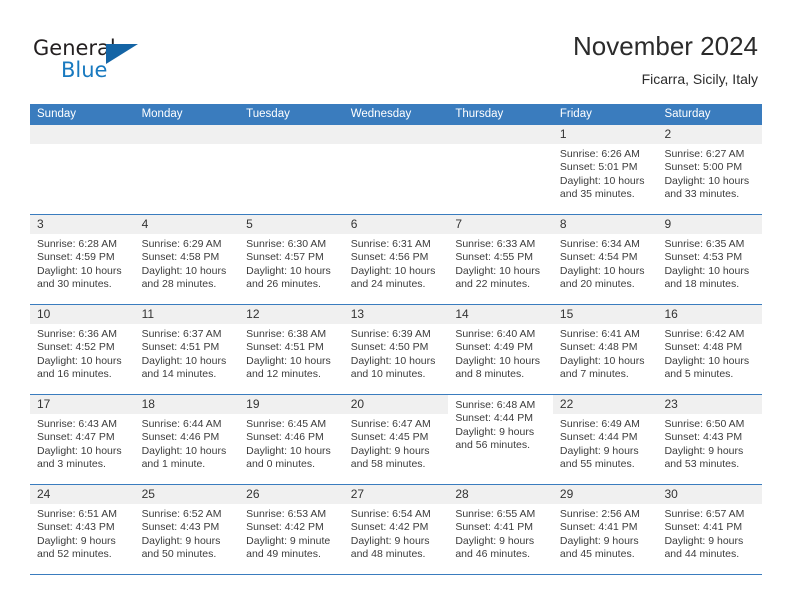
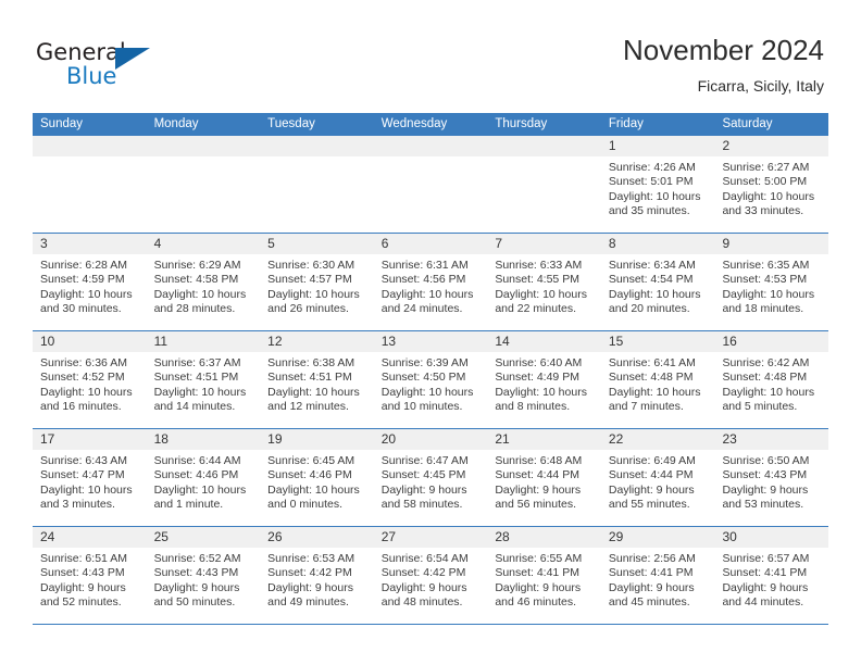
  General
  Blue
  November 2024
  Ficarra, Sicily, Italy
  Sunday
  Monday
  Tuesday
  Wednesday
  Thursday
  Friday
  Saturday
  1
- Sunrise: 6:26 AM
+ Sunrise: 4:26 AM
  Sunset: 5:01 PM
  Daylight: 10 hours and 35 minutes.
  2
  Sunrise: 6:27 AM
  Sunset: 5:00 PM
  Daylight: 10 hours and 33 minutes.
  3
  Sunrise: 6:28 AM
  Sunset: 4:59 PM
  Daylight: 10 hours and 30 minutes.
  4
  Sunrise: 6:29 AM
  Sunset: 4:58 PM
  Daylight: 10 hours and 28 minutes.
  5
  Sunrise: 6:30 AM
  Sunset: 4:57 PM
  Daylight: 10 hours and 26 minutes.
  6
  Sunrise: 6:31 AM
  Sunset: 4:56 PM
  Daylight: 10 hours and 24 minutes.
  7
  Sunrise: 6:33 AM
  Sunset: 4:55 PM
  Daylight: 10 hours and 22 minutes.
  8
  Sunrise: 6:34 AM
  Sunset: 4:54 PM
  Daylight: 10 hours and 20 minutes.
  9
  Sunrise: 6:35 AM
  Sunset: 4:53 PM
  Daylight: 10 hours and 18 minutes.
  10
  Sunrise: 6:36 AM
  Sunset: 4:52 PM
  Daylight: 10 hours and 16 minutes.
  11
  Sunrise: 6:37 AM
  Sunset: 4:51 PM
  Daylight: 10 hours and 14 minutes.
  12
  Sunrise: 6:38 AM
  Sunset: 4:51 PM
  Daylight: 10 hours and 12 minutes.
  13
  Sunrise: 6:39 AM
  Sunset: 4:50 PM
  Daylight: 10 hours and 10 minutes.
  14
  Sunrise: 6:40 AM
  Sunset: 4:49 PM
  Daylight: 10 hours and 8 minutes.
  15
  Sunrise: 6:41 AM
  Sunset: 4:48 PM
  Daylight: 10 hours and 7 minutes.
  16
  Sunrise: 6:42 AM
  Sunset: 4:48 PM
  Daylight: 10 hours and 5 minutes.
  17
  Sunrise: 6:43 AM
  Sunset: 4:47 PM
  Daylight: 10 hours and 3 minutes.
  18
  Sunrise: 6:44 AM
  Sunset: 4:46 PM
  Daylight: 10 hours and 1 minute.
  19
  Sunrise: 6:45 AM
  Sunset: 4:46 PM
  Daylight: 10 hours and 0 minutes.
  20
  Sunrise: 6:47 AM
  Sunset: 4:45 PM
  Daylight: 9 hours and 58 minutes.
+ 21
  Sunrise: 6:48 AM
  Sunset: 4:44 PM
  Daylight: 9 hours and 56 minutes.
  22
  Sunrise: 6:49 AM
  Sunset: 4:44 PM
  Daylight: 9 hours and 55 minutes.
  23
  Sunrise: 6:50 AM
  Sunset: 4:43 PM
  Daylight: 9 hours and 53 minutes.
  24
  Sunrise: 6:51 AM
  Sunset: 4:43 PM
  Daylight: 9 hours and 52 minutes.
  25
  Sunrise: 6:52 AM
  Sunset: 4:43 PM
  Daylight: 9 hours and 50 minutes.
  26
  Sunrise: 6:53 AM
  Sunset: 4:42 PM
- Daylight: 9 minute and 49 minutes.
+ Daylight: 9 hours and 49 minutes.
  27
  Sunrise: 6:54 AM
  Sunset: 4:42 PM
  Daylight: 9 hours and 48 minutes.
  28
  Sunrise: 6:55 AM
  Sunset: 4:41 PM
  Daylight: 9 hours and 46 minutes.
  29
  Sunrise: 2:56 AM
  Sunset: 4:41 PM
  Daylight: 9 hours and 45 minutes.
  30
  Sunrise: 6:57 AM
  Sunset: 4:41 PM
  Daylight: 9 hours and 44 minutes.
